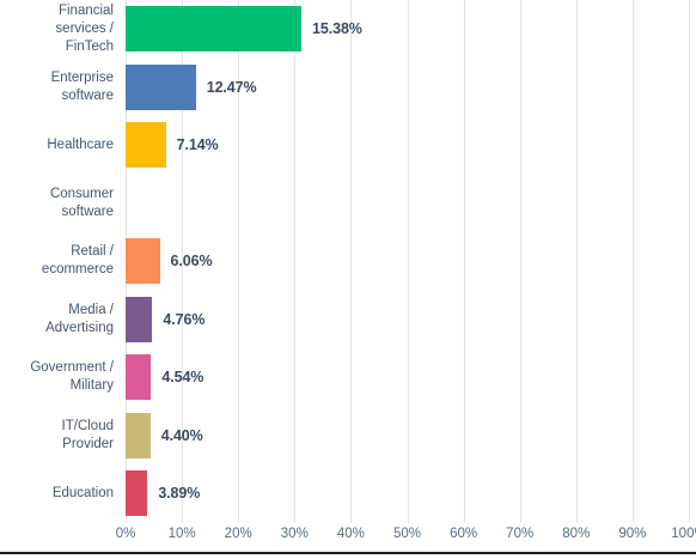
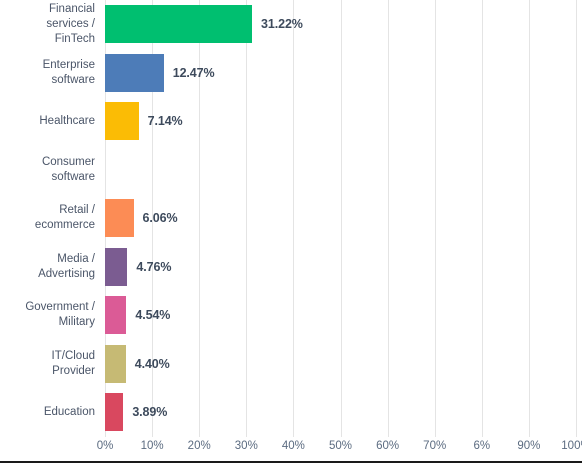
  Financial
  services /
  FinTech
  Enterprise
  software
  Healthcare
  Consumer
  software
  Retail /
  ecommerce
  Media /
  Advertising
  Government /
  Military
  IT/Cloud
  Provider
  Education
- 15.38%
+ 31.22%
  12.47%
  7.14%
  6.06%
  4.76%
  4.54%
  4.40%
  3.89%
  0%
  10%
  20%
  30%
  40%
  50%
  60%
  70%
- 80%
+ 6%
  90%
  100
